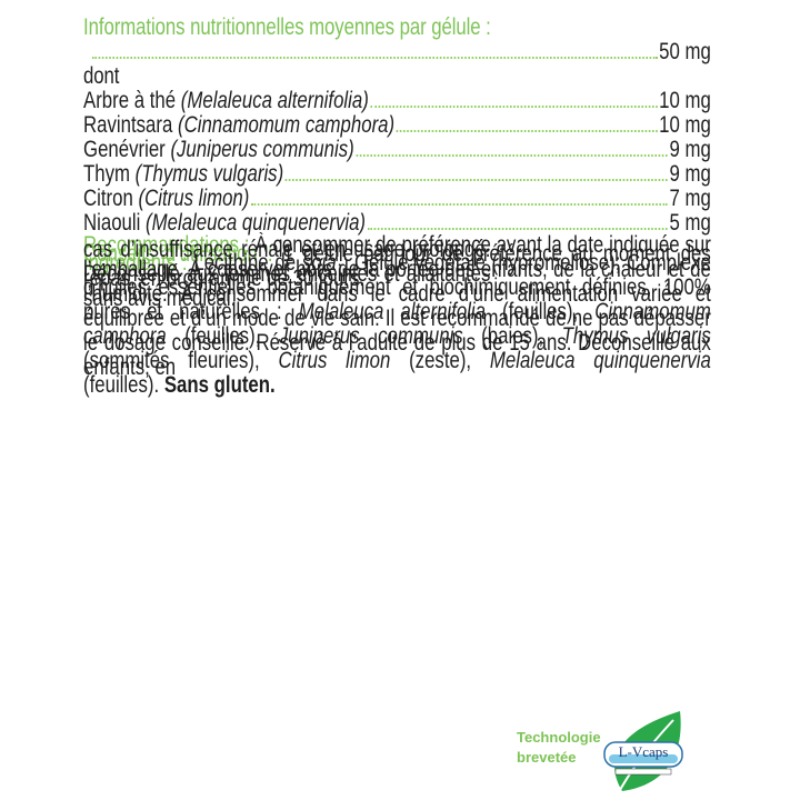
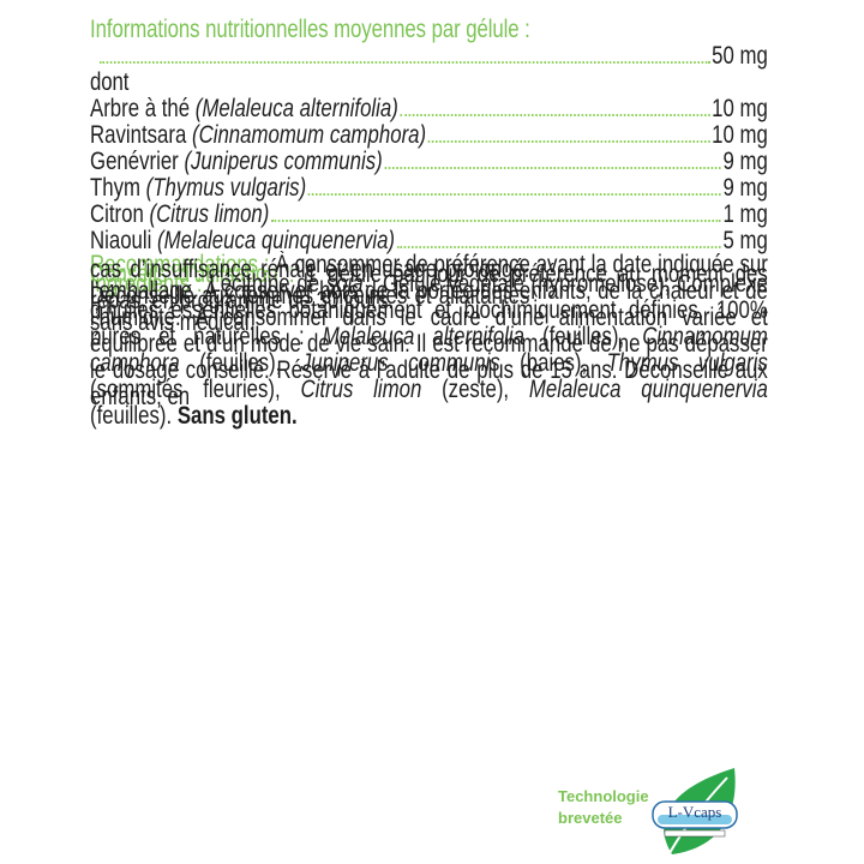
  Informations nutritionnelles moyennes par gélule :
  50 mg
  dont
  Arbre à thé
  (Melaleuca alternifolia)
  10 mg
  Ravintsara
  (Cinnamomum camphora)
  10 mg
  Genévrier
  (Juniperus communis)
  9 mg
  Thym
  (Thymus vulgaris)
  9 mg
  Citron
  (Citrus limon)
- 7 mg
+ 1 mg
  Niaouli
  (Melaleuca quinquenervia)
  5 mg
  Conseils d’utilisation : 1 gélule par jour de préférence au moment des repas, en programme de 30 jours.
  Ingrédients : Lécithine de soja ; Gélule végétale (hypromellose); Complexe d’huiles essentielles botaniquement et biochimiquement définies, 100% pures et naturelles : Melaleuca alternifolia (feuilles), Cinnamomum camphora (feuilles), Juniperus communis (baies), Thymus vulgaris (sommités fleuries), Citrus limon (zeste), Melaleuca quinquenervia (feuilles). Sans gluten.
  Recommandations : À consommer de préférence avant la date indiquée sur l’emballage. À conserver hors de la portée des enfants, de la chaleur et de l’humidité. À consommer dans le cadre d’une alimentation variée et équilibrée et d’un mode de vie sain. Il est recommandé de ne pas dépasser le dosage conseillé. Réservé à l’adulte de plus de 15 ans. Déconseillé aux enfants, en
  cas d’insuffisance rénale et en usage prolongé. Déconseillé aux femmes enceintes et allaitantes sans avis médical.
  Technologie
  brevetée
  L-Vcaps
